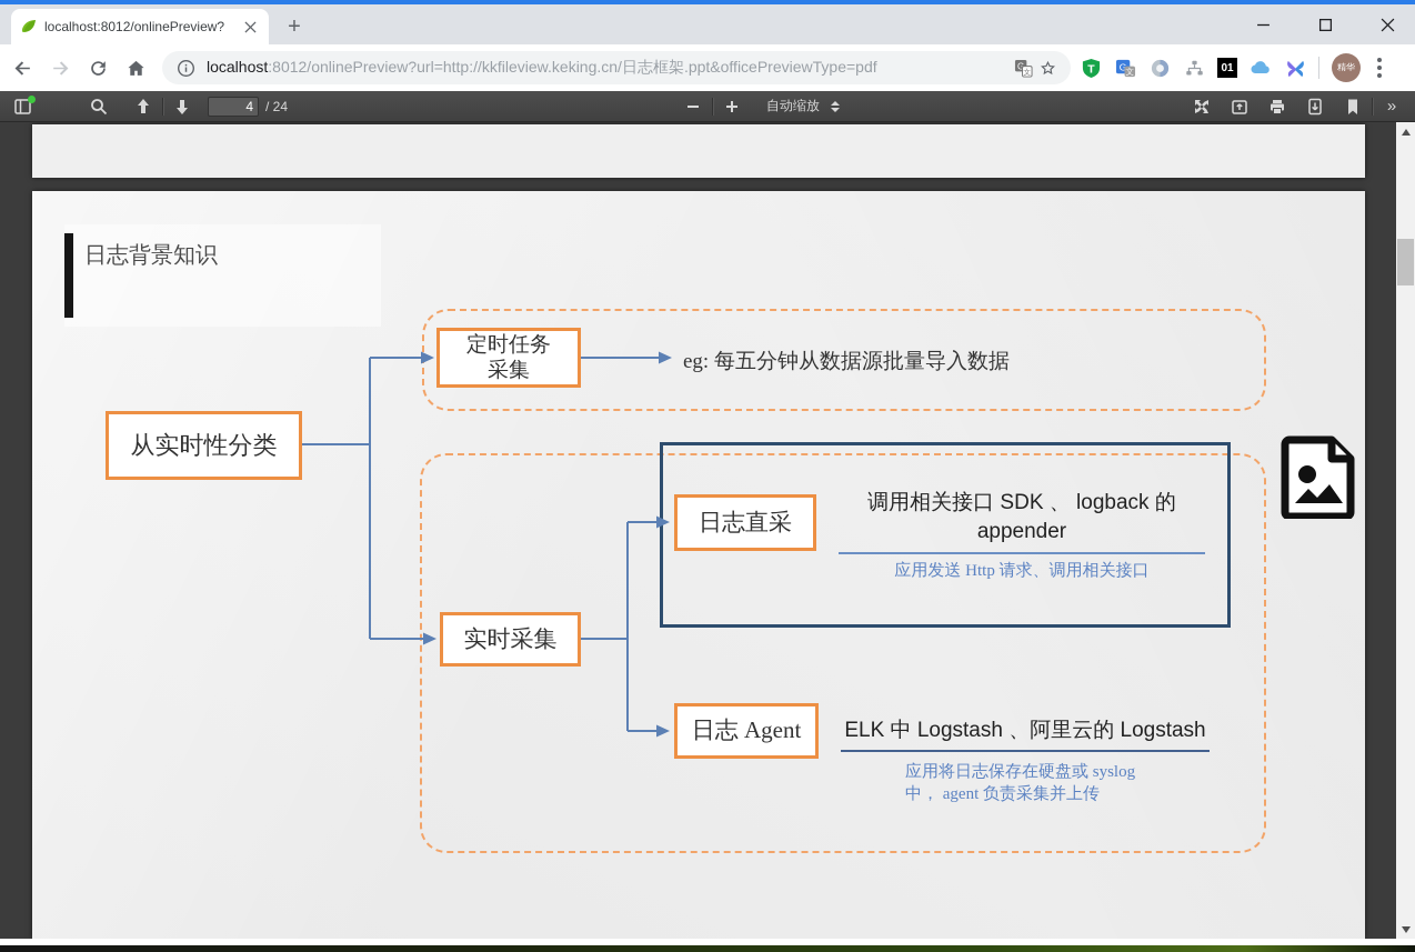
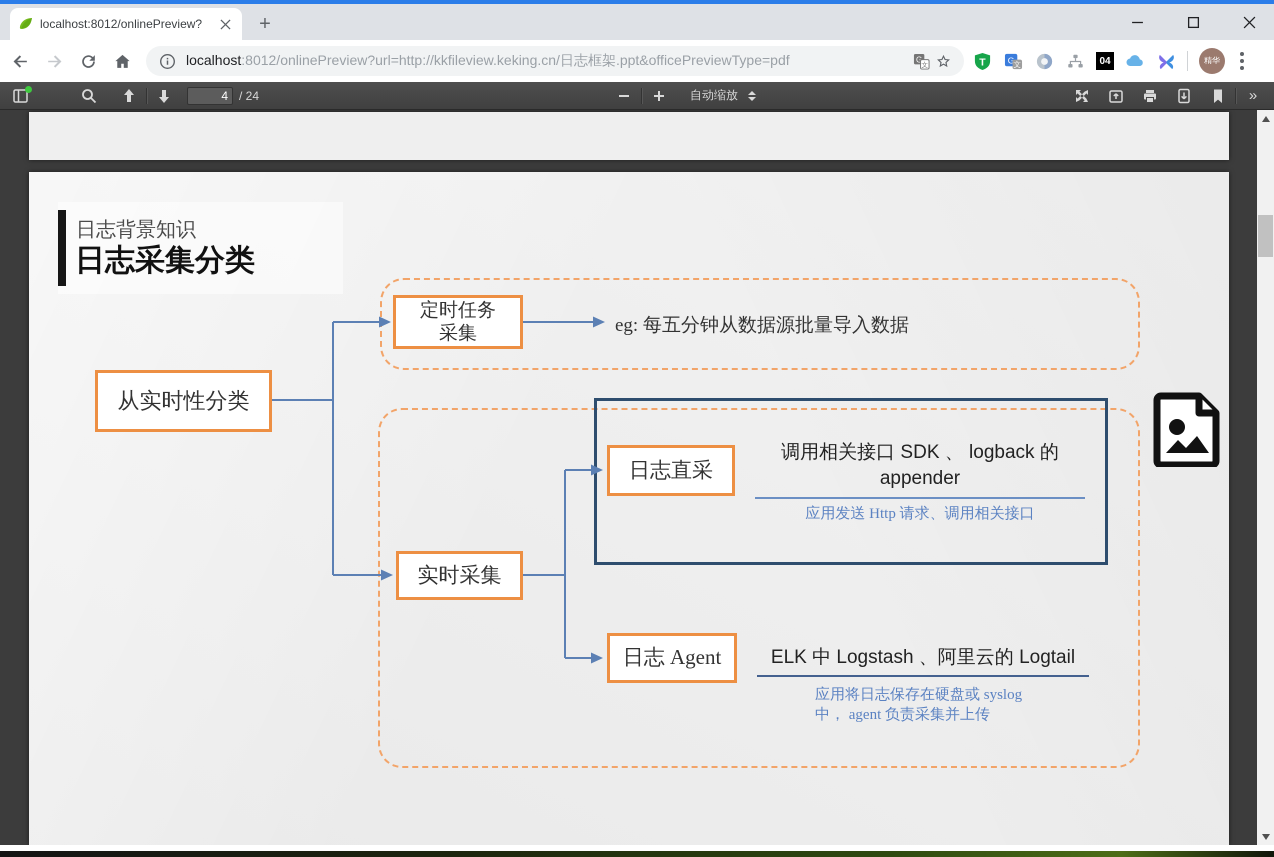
  localhost:8012/onlinePreview?
  +
  localhost:8012/onlinePreview?url=http://kkfileview.keking.cn/日志框架.ppt&officePreviewType=pdf
  G
  T
  G
  文
- 01
+ 04
  精华
  4
  / 24
  自动缩放
  »
  日志背景知识
+ 日志采集分类
  从实时性分类
  定时任务
  采集
  eg: 每五分钟从数据源批量导入数据
  实时采集
  日志直采
  调用相关接口 SDK 、 logback 的
  appender
  应用发送 Http 请求、调用相关接口
  日志 Agent
- ELK 中 Logstash 、阿里云的 Logstash
+ ELK 中 Logstash 、阿里云的 Logtail
  应用将日志保存在硬盘或 syslog
  中， agent 负责采集并上传
